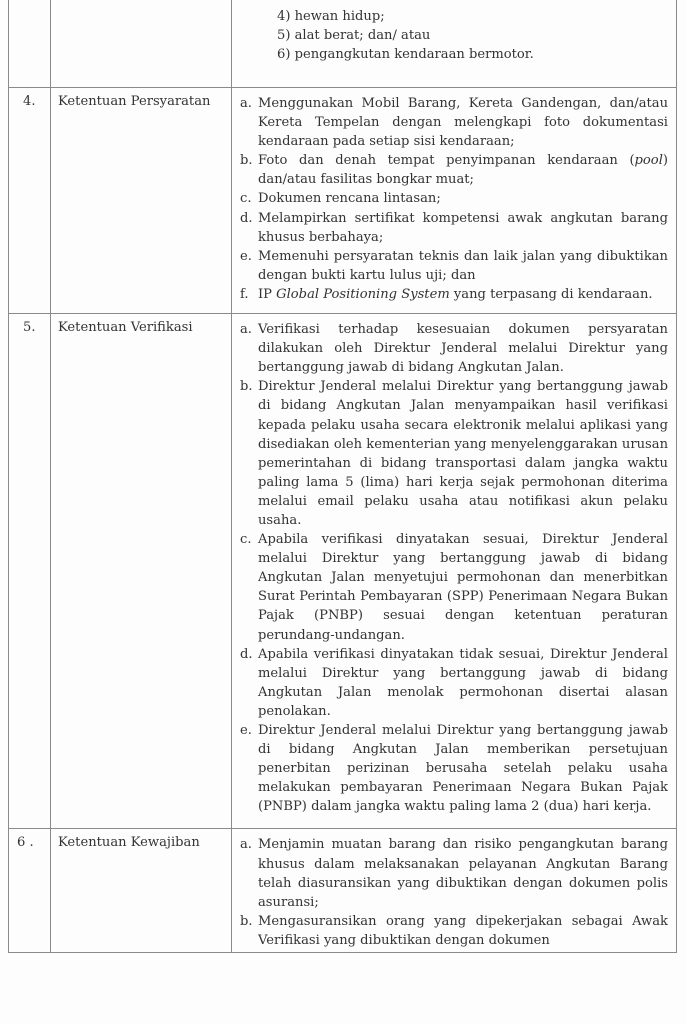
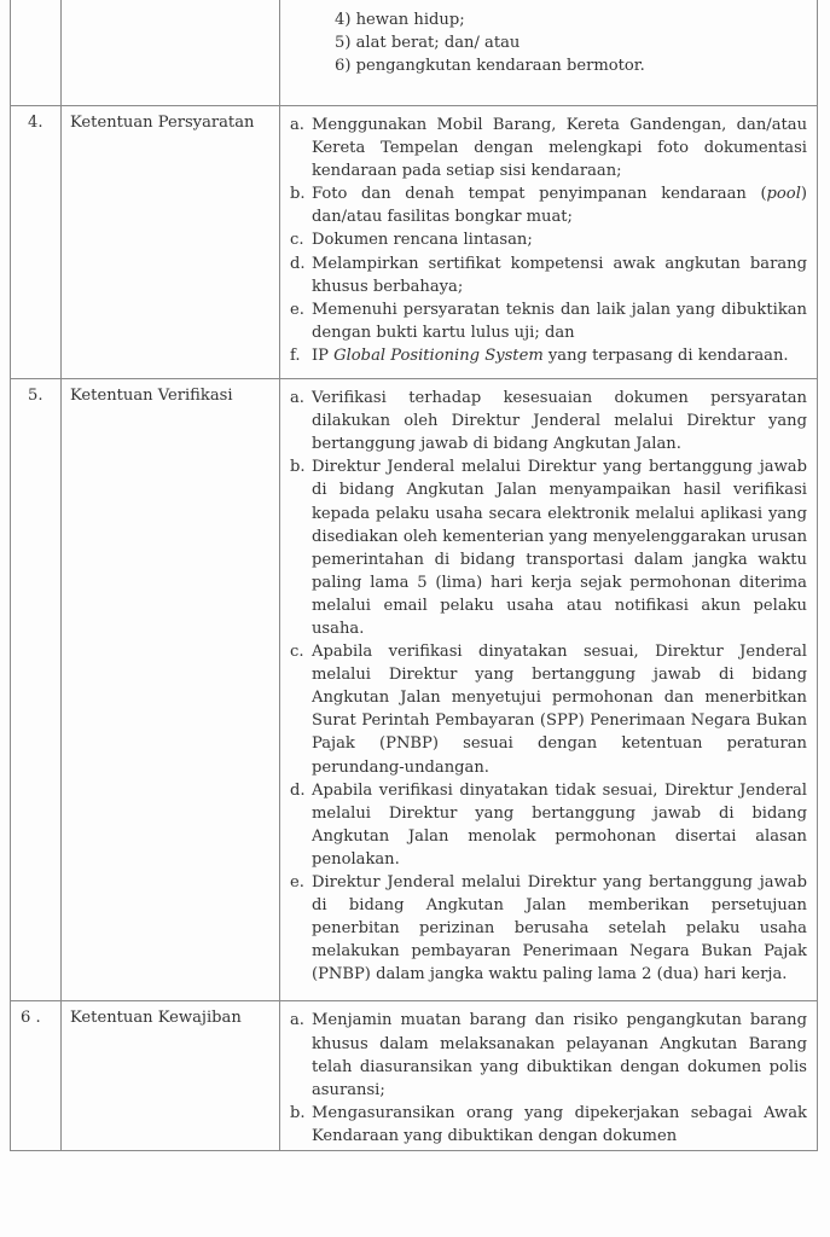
  		4) hewan hidup; 5) alat berat; dan/ atau 6) pengangkutan kendaraan bermotor.
  4.	Ketentuan Persyaratan	a. Menggunakan Mobil Barang, Kereta Gandengan, dan/atau Kereta Tempelan dengan melengkapi foto dokumentasi kendaraan pada setiap sisi kendaraan; b. Foto dan denah tempat penyimpanan kendaraan (pool) dan/atau fasilitas bongkar muat; c. Dokumen rencana lintasan; d. Melampirkan sertifikat kompetensi awak angkutan barang khusus berbahaya; e. Memenuhi persyaratan teknis dan laik jalan yang dibuktikan dengan bukti kartu lulus uji; dan f. IP Global Positioning System yang terpasang di kendaraan.
  5.	Ketentuan Verifikasi	a. Verifikasi terhadap kesesuaian dokumen persyaratan dilakukan oleh Direktur Jenderal melalui Direktur yang bertanggung jawab di bidang Angkutan Jalan. b. Direktur Jenderal melalui Direktur yang bertanggung jawab di bidang Angkutan Jalan menyampaikan hasil verifikasi kepada pelaku usaha secara elektronik melalui aplikasi yang disediakan oleh kementerian yang menyelenggarakan urusan pemerintahan di bidang transportasi dalam jangka waktu paling lama 5 (lima) hari kerja sejak permohonan diterima melalui email pelaku usaha atau notifikasi akun pelaku usaha. c. Apabila verifikasi dinyatakan sesuai, Direktur Jenderal melalui Direktur yang bertanggung jawab di bidang Angkutan Jalan menyetujui permohonan dan menerbitkan Surat Perintah Pembayaran (SPP) Penerimaan Negara Bukan Pajak (PNBP) sesuai dengan ketentuan peraturan perundang-undangan. d. Apabila verifikasi dinyatakan tidak sesuai, Direktur Jenderal melalui Direktur yang bertanggung jawab di bidang Angkutan Jalan menolak permohonan disertai alasan penolakan. e. Direktur Jenderal melalui Direktur yang bertanggung jawab di bidang Angkutan Jalan memberikan persetujuan penerbitan perizinan berusaha setelah pelaku usaha melakukan pembayaran Penerimaan Negara Bukan Pajak (PNBP) dalam jangka waktu paling lama 2 (dua) hari kerja.
- 6 .	Ketentuan Kewajiban	a. Menjamin muatan barang dan risiko pengangkutan barang khusus dalam melaksanakan pelayanan Angkutan Barang telah diasuransikan yang dibuktikan dengan dokumen polis asuransi; b. Mengasuransikan orang yang dipekerjakan sebagai Awak Verifikasi yang dibuktikan dengan dokumen
+ 6 .	Ketentuan Kewajiban	a. Menjamin muatan barang dan risiko pengangkutan barang khusus dalam melaksanakan pelayanan Angkutan Barang telah diasuransikan yang dibuktikan dengan dokumen polis asuransi; b. Mengasuransikan orang yang dipekerjakan sebagai Awak Kendaraan yang dibuktikan dengan dokumen
